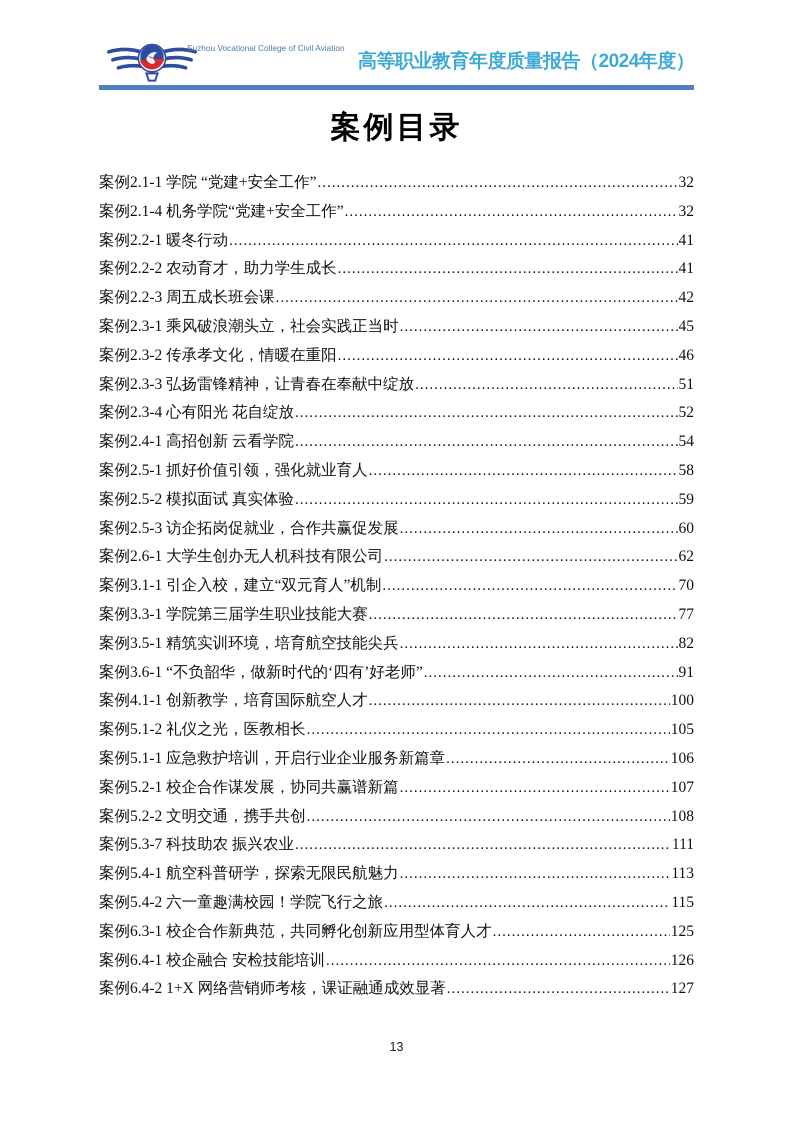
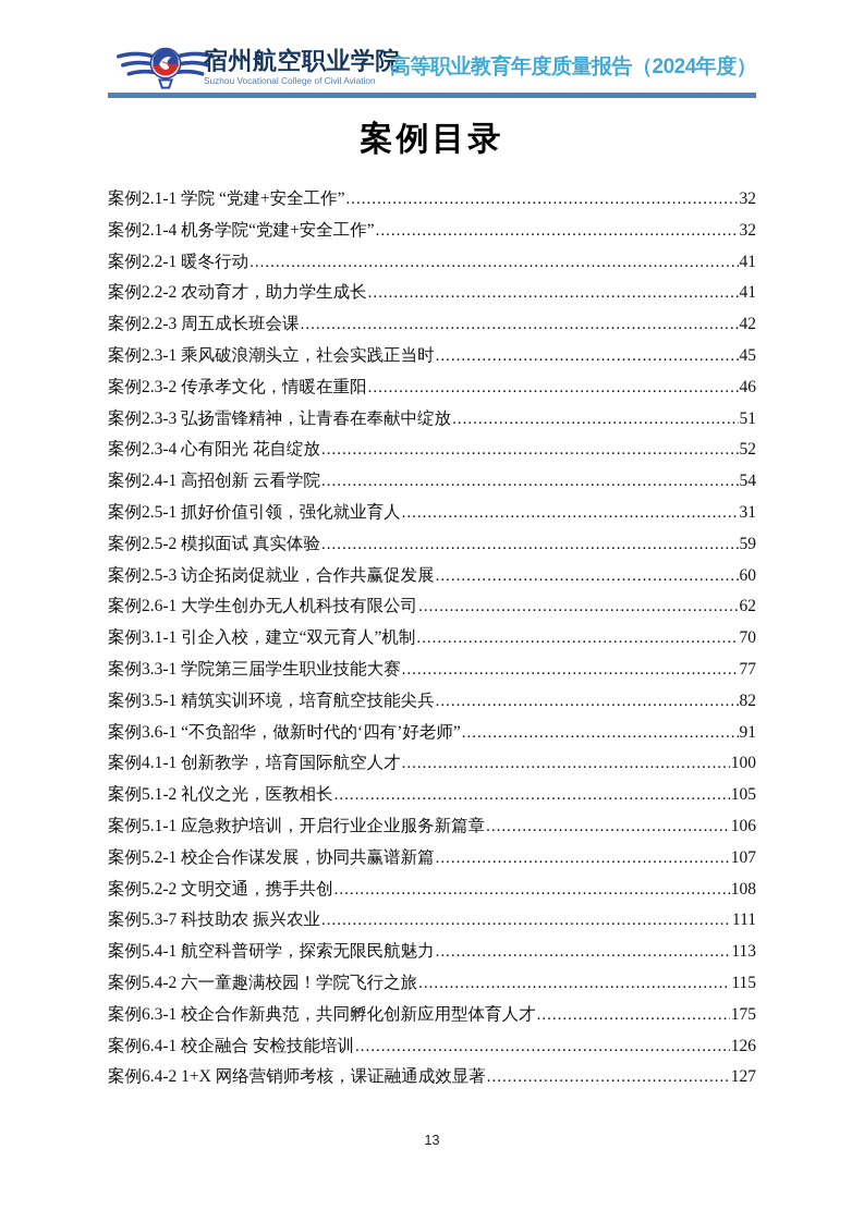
+ 宿州航空职业学院
  Suzhou Vocational College of Civil Aviation
  高等职业教育年度质量报告（2024年度）
  案例目录
  案例2.1-1 学院 “党建+安全工作”
  32
  案例2.1-4 机务学院“党建+安全工作”
  32
  案例2.2-1 暖冬行动
  41
  案例2.2-2 农动育才，助力学生成长
  41
  案例2.2-3 周五成长班会课
  42
  案例2.3-1 乘风破浪潮头立，社会实践正当时
  45
  案例2.3-2 传承孝文化，情暖在重阳
  46
  案例2.3-3 弘扬雷锋精神，让青春在奉献中绽放
  51
  案例2.3-4 心有阳光 花自绽放
  52
  案例2.4-1 高招创新 云看学院
  54
  案例2.5-1 抓好价值引领，强化就业育人
- 58
+ 31
  案例2.5-2 模拟面试 真实体验
  59
  案例2.5-3 访企拓岗促就业，合作共赢促发展
  60
  案例2.6-1 大学生创办无人机科技有限公司
  62
  案例3.1-1 引企入校，建立“双元育人”机制
  70
  案例3.3-1 学院第三届学生职业技能大赛
  77
  案例3.5-1 精筑实训环境，培育航空技能尖兵
  82
  案例3.6-1 “不负韶华，做新时代的‘四有’好老师”
  91
  案例4.1-1 创新教学，培育国际航空人才
  100
  案例5.1-2 礼仪之光，医教相长
  105
  案例5.1-1 应急救护培训，开启行业企业服务新篇章
  106
  案例5.2-1 校企合作谋发展，协同共赢谱新篇
  107
  案例5.2-2 文明交通，携手共创
  108
  案例5.3-7 科技助农 振兴农业
  111
  案例5.4-1 航空科普研学，探索无限民航魅力
  113
  案例5.4-2 六一童趣满校园！学院飞行之旅
  115
  案例6.3-1 校企合作新典范，共同孵化创新应用型体育人才
- 125
+ 175
  案例6.4-1 校企融合 安检技能培训
  126
  案例6.4-2 1+X 网络营销师考核，课证融通成效显著
  127
  13
